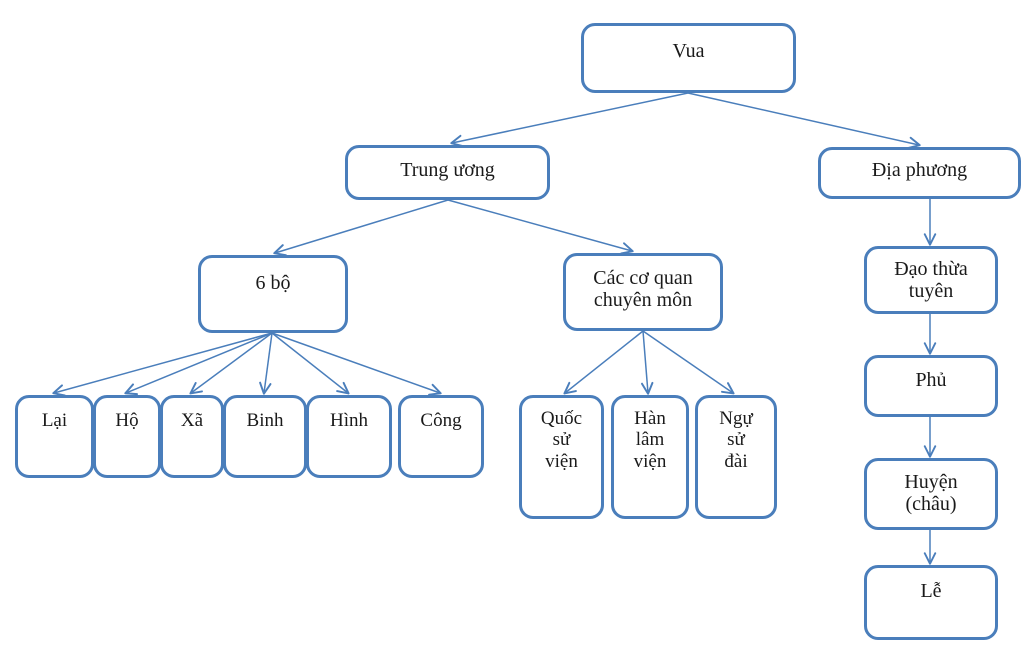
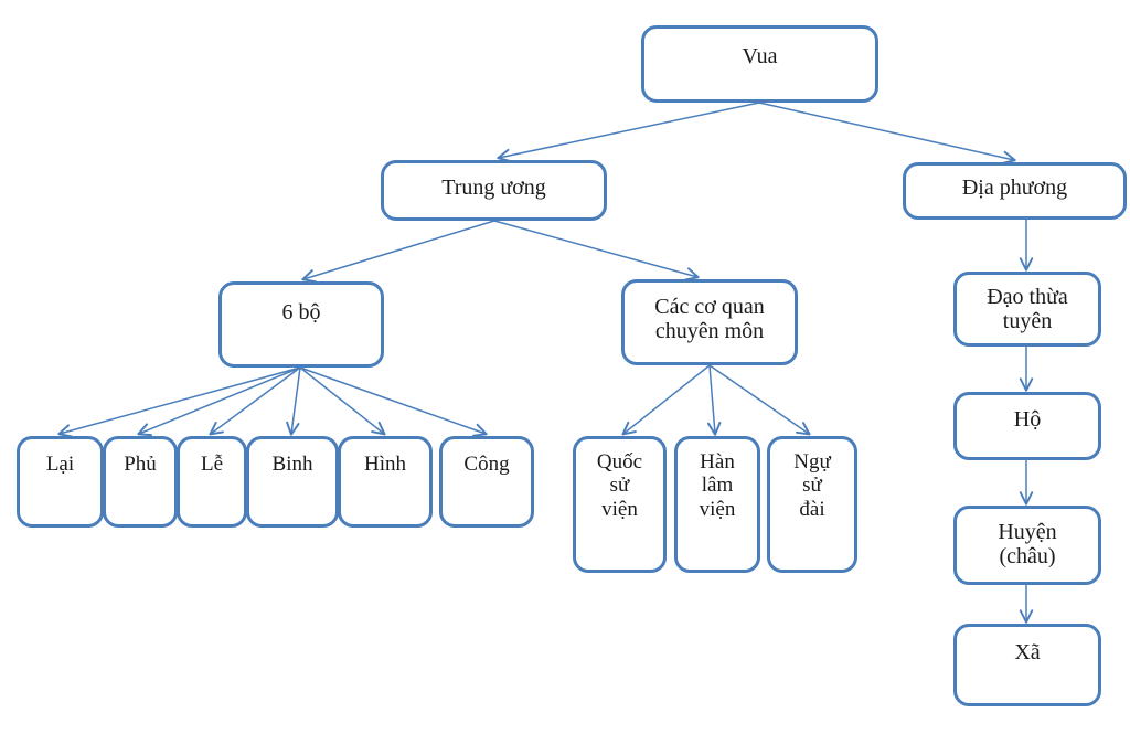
  Vua
  Trung ương
  Địa phương
  6 bộ
  Các cơ quan
  chuyên môn
  Đạo thừa
  tuyên
- Phủ
+ Hộ
  Huyện
  (châu)
- Lễ
+ Xã
  Lại
- Hộ
+ Phủ
- Xã
+ Lễ
  Binh
  Hình
  Công
  Quốc
  sử
  viện
  Hàn
  lâm
  viện
  Ngự
  sử
  đài
